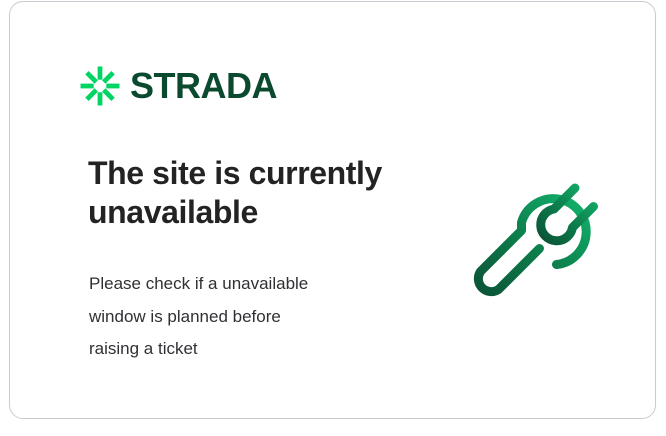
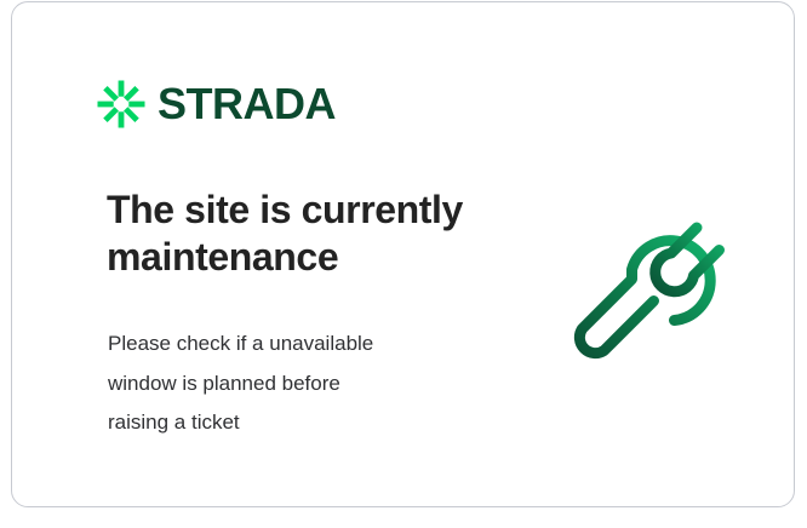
  STRADA
- The site is currently unavailable
+ The site is currently maintenance
  Please check if a unavailable
  window is planned before
  raising a ticket
